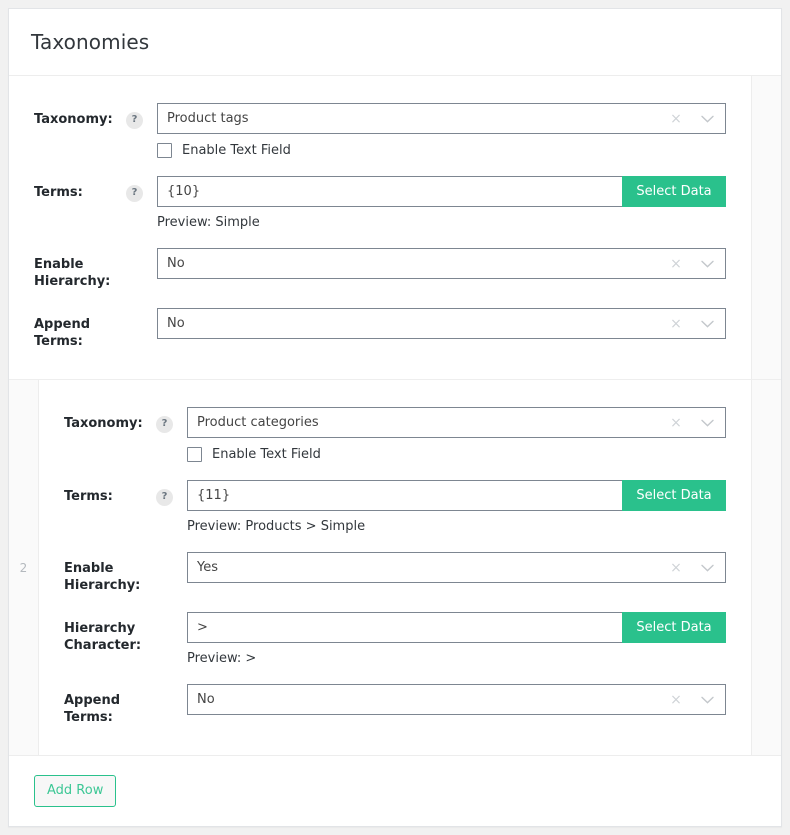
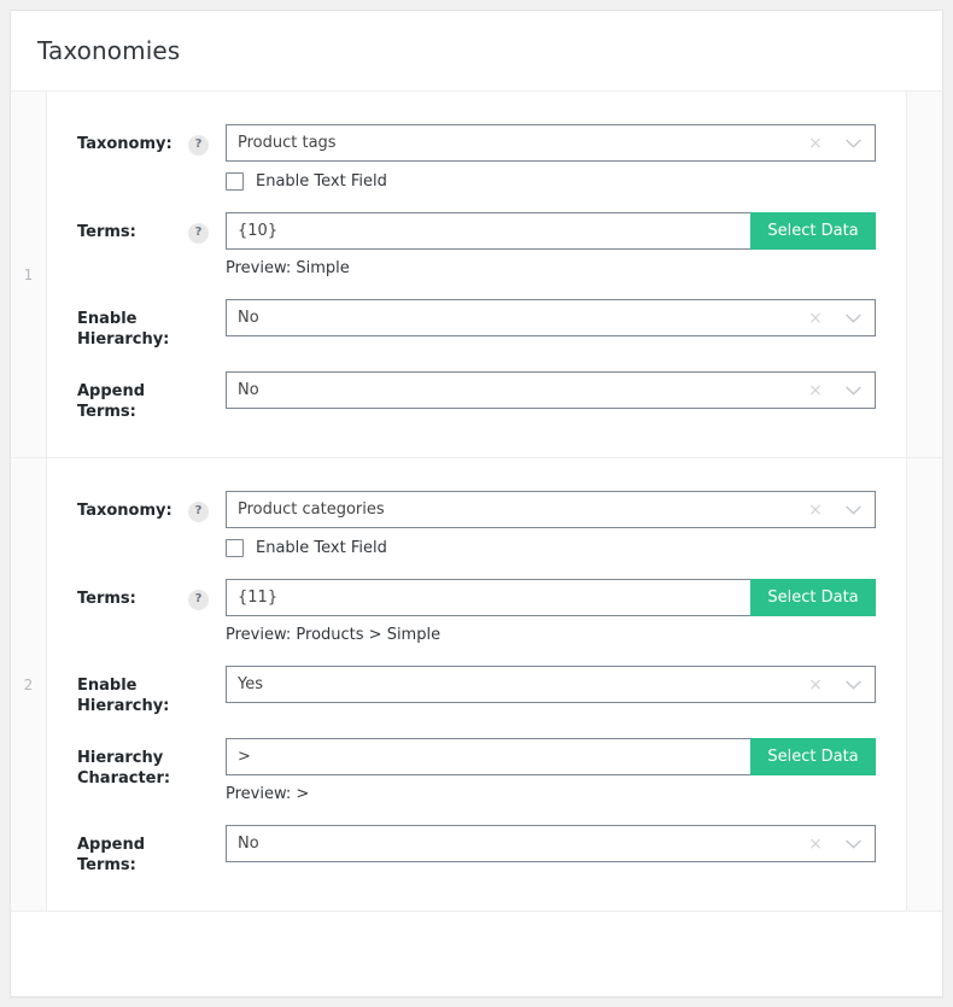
  Taxonomies
+ 1
  Taxonomy:
  ?
  Product tags
  ×
  Enable Text Field
  Terms:
  ?
  {10}
  Select Data
  Preview: Simple
  Enable Hierarchy:
  No
  ×
  Append Terms:
  No
  ×
  2
  Taxonomy:
  ?
  Product categories
  ×
  Enable Text Field
  Terms:
  ?
  {11}
  Select Data
  Preview: Products > Simple
  Enable Hierarchy:
  Yes
  ×
  Hierarchy Character:
  >
  Select Data
  Preview: >
  Append Terms:
  No
  ×
- Add Row
